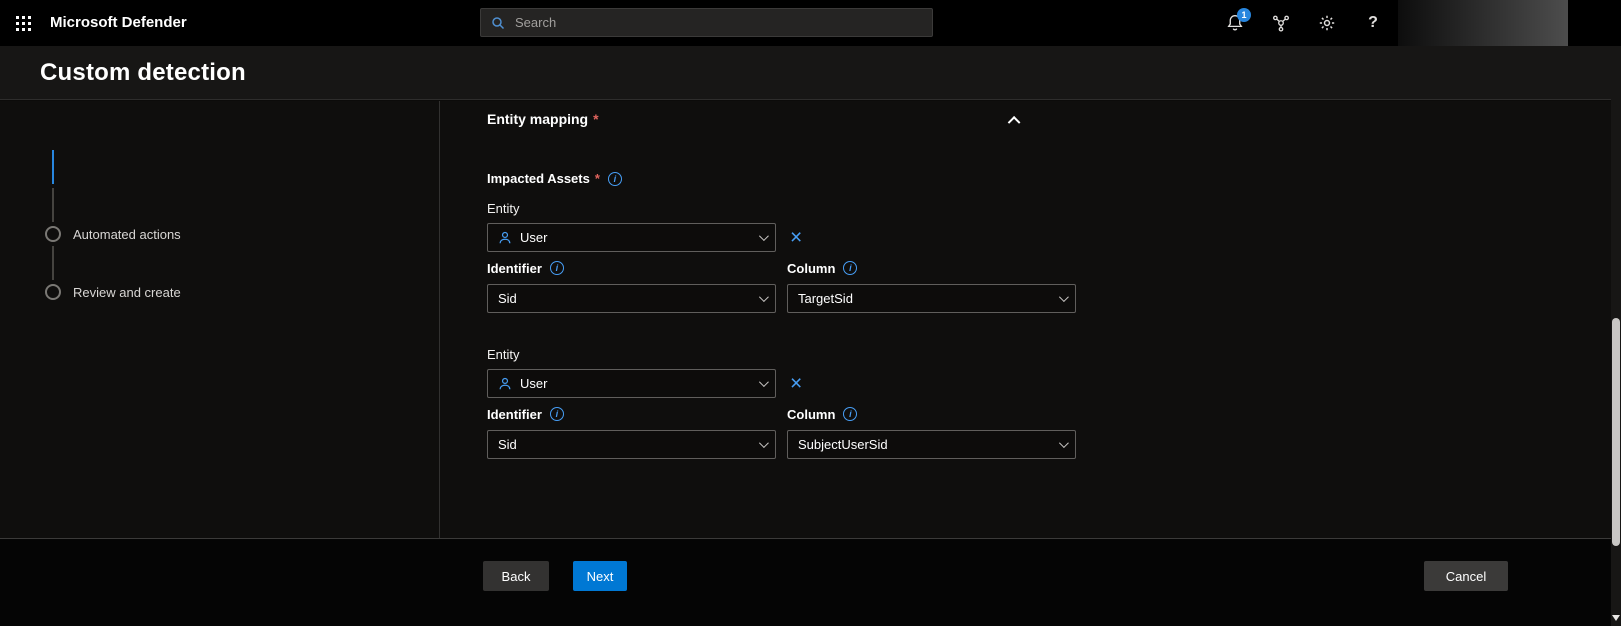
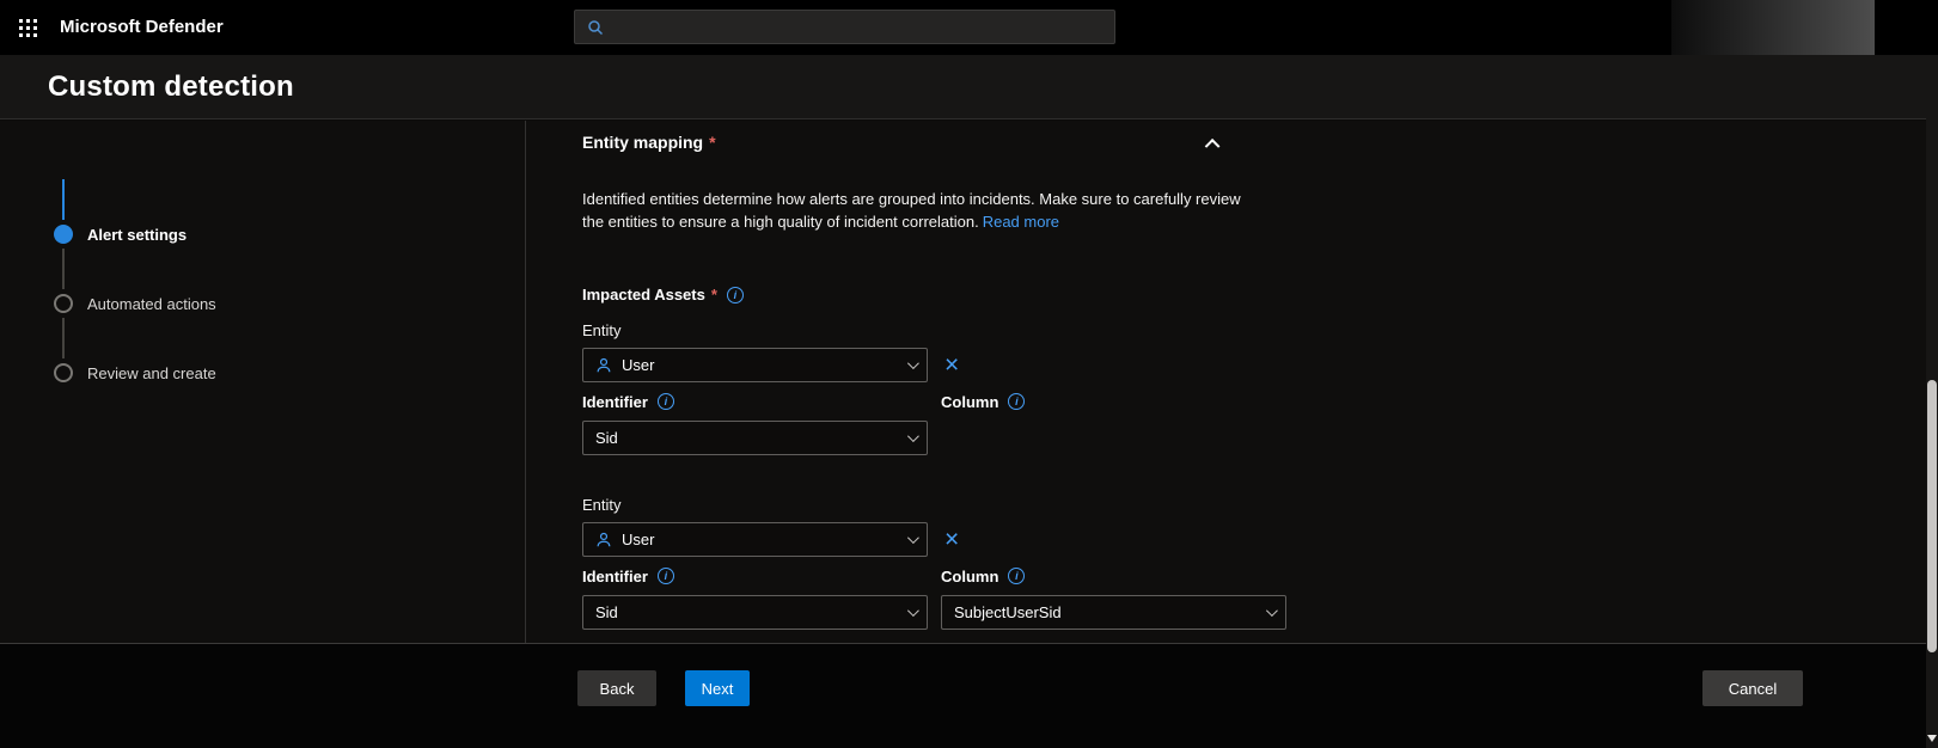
  Microsoft Defender
- Search
- 1
- ?
  Custom detection
+ Alert settings
  Automated actions
  Review and create
  Entity mapping *
+ Identified entities determine how alerts are grouped into incidents. Make sure to carefully review the entities to ensure a high quality of incident correlation. Read more
  Impacted Assets
  *
  i
  Entity
  User
  ×
  Identifier
  i
  Column
  i
  Sid
- TargetSid
  Entity
  User
  ×
  Identifier
  i
  Column
  i
  Sid
  SubjectUserSid
  Back
  Next
  Cancel
